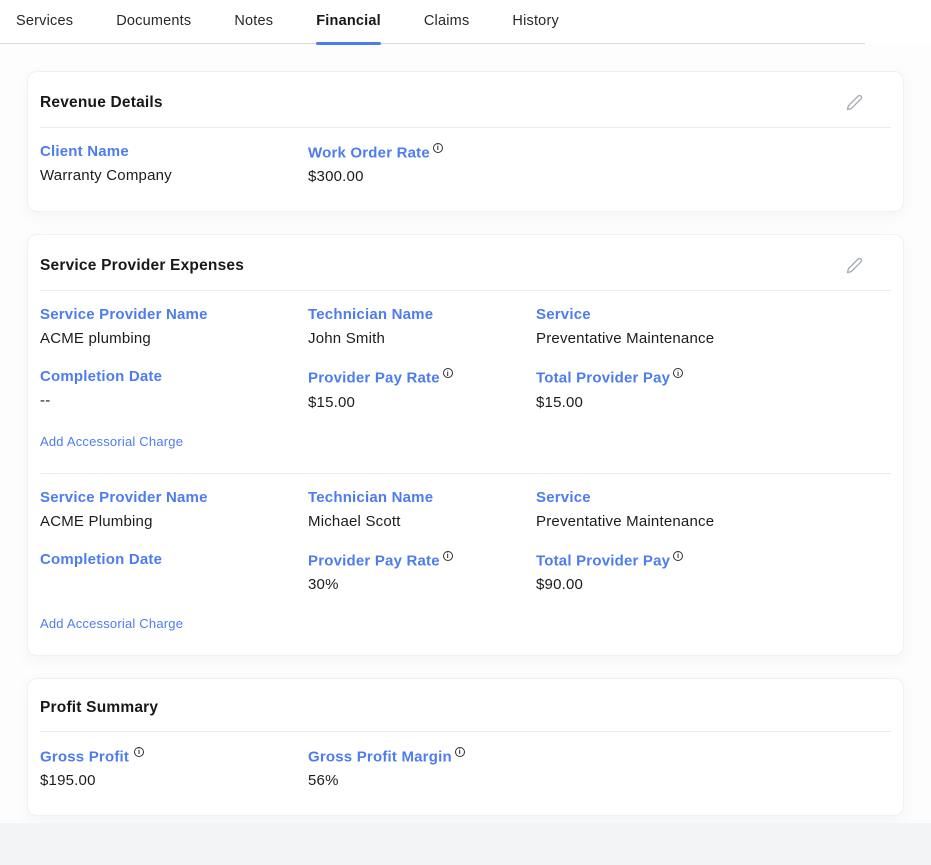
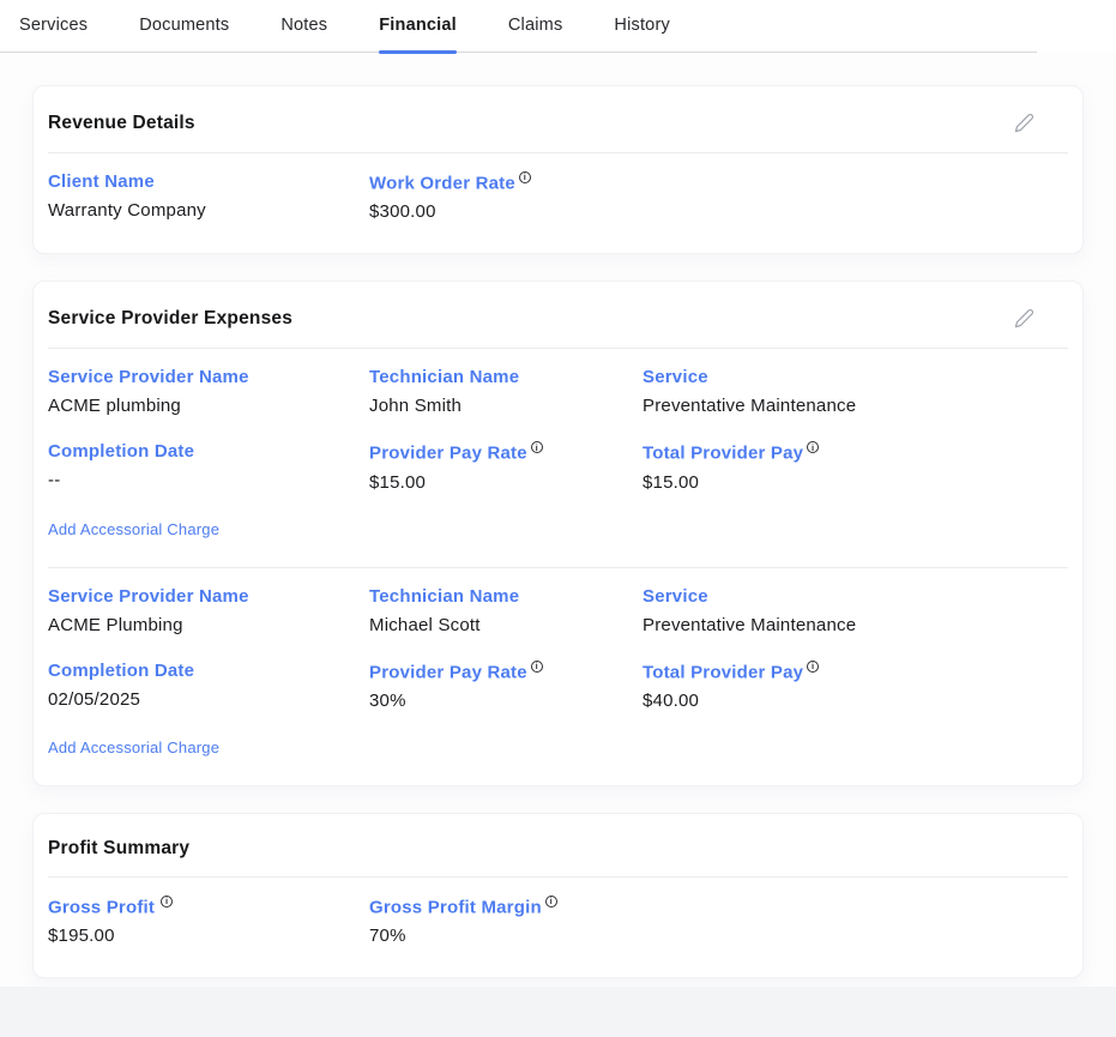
  Services
  Documents
  Notes
  Financial
  Claims
  History
  Revenue Details
  Client Name
  Warranty Company
  Work Order Rate i
  $300.00
  Service Provider Expenses
  Service Provider Name
  ACME plumbing
  Technician Name
  John Smith
  Service
  Preventative Maintenance
  Completion Date
  --
  Provider Pay Rate i
  $15.00
  Total Provider Pay i
  $15.00
  Add Accessorial Charge
  Service Provider Name
  ACME Plumbing
  Technician Name
  Michael Scott
  Service
  Preventative Maintenance
  Completion Date
+ 02/05/2025
  Provider Pay Rate i
  30%
  Total Provider Pay i
- $90.00
+ $40.00
  Add Accessorial Charge
  Profit Summary
  Gross Profit i
  $195.00
  Gross Profit Margin i
- 56%
+ 70%
